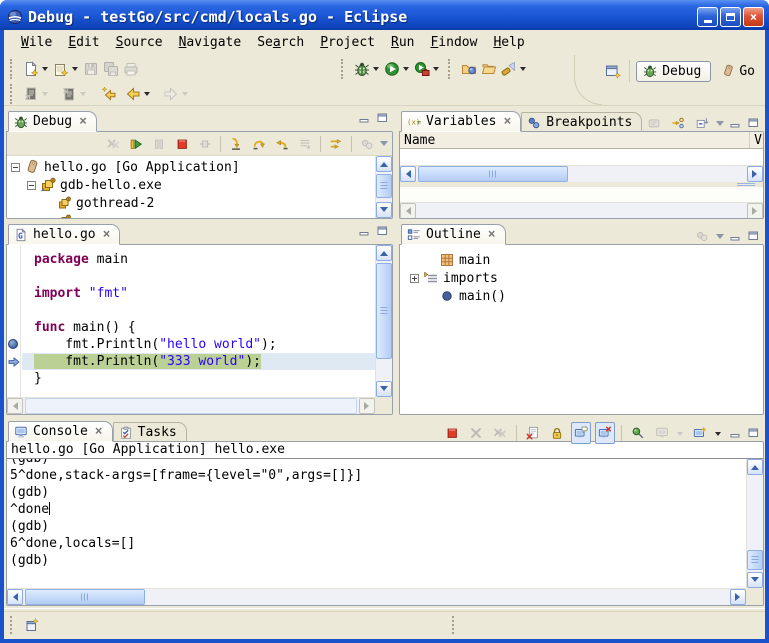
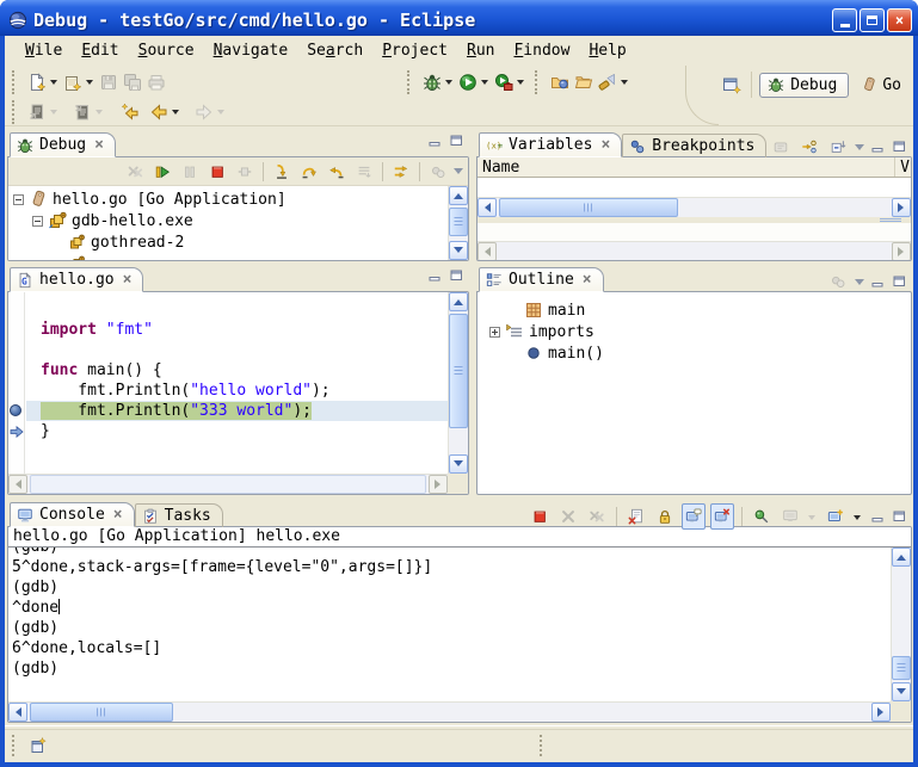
- Debug - testGo/src/cmd/locals.go - Eclipse
+ Debug - testGo/src/cmd/hello.go - Eclipse
  ×
  Wile
  Edit
  Source
  Navigate
  Search
  Project
  Run
  Findow
  Help
  Debug
  Go
  Debug
  ×
  hello.go [Go Application]
  gdb-hello.exe
  gothread-2
  (x)
  =
  Variables
  ×
  Breakpoints
  Name
  V
  G
  hello.go
  ×
- package main
  import "fmt"
  func main() {
  fmt.Println("hello world");
  fmt.Println("333 world");
  }
  Outline
  ×
  main
  imports
  main()
  Console
  ×
  Tasks
  hello.go [Go Application] hello.exe
  (gdb)
  5^done,stack-args=[frame={level="0",args=[]}]
  (gdb)
  ^done
  (gdb)
  6^done,locals=[]
  (gdb)
